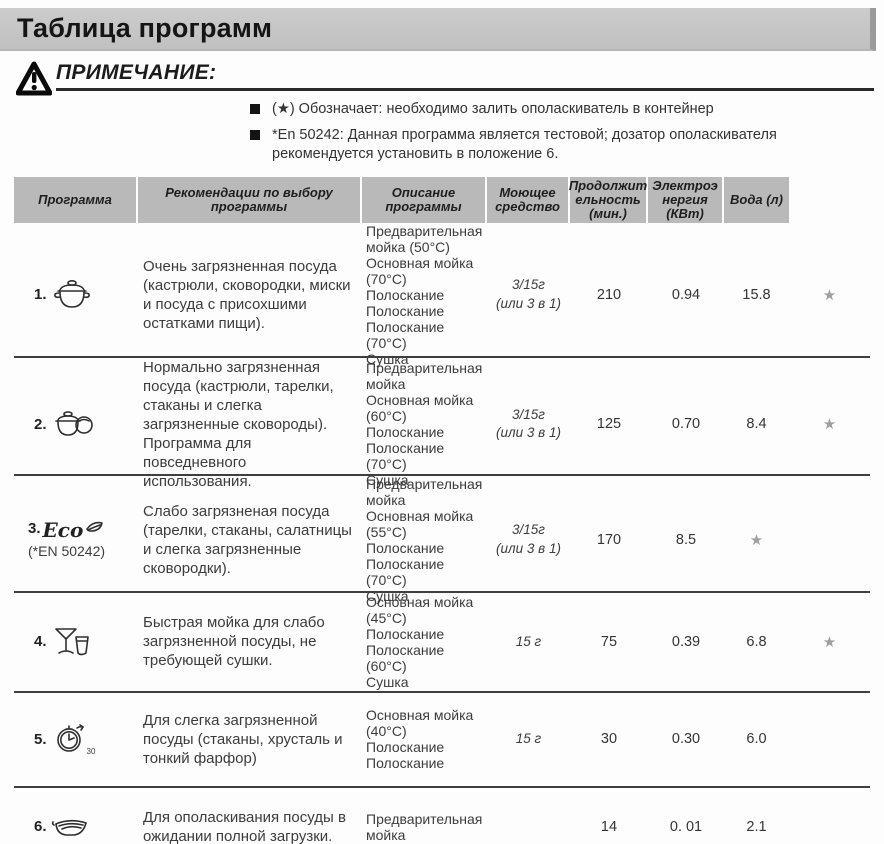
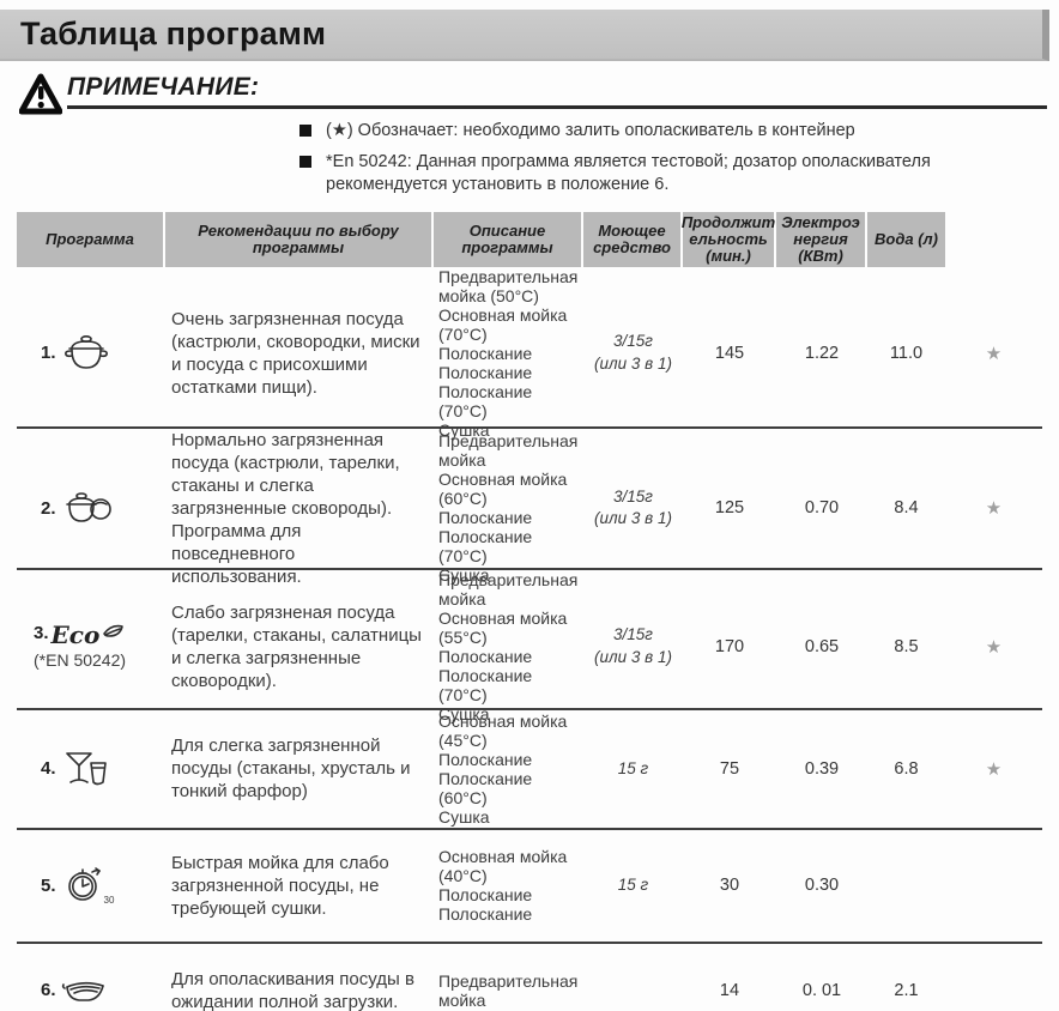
  Таблица программ
  ПРИМЕЧАНИЕ:
  (★) Обозначает: необходимо залить ополаскиватель в контейнер
  *En 50242: Данная программа является тестовой; дозатор ополаскивателя рекомендуется установить в положение 6.
  Программа
  Рекомендации по выбору
  программы
  Описание
  программы
  Моющее
  средство
  Продолжит
  ельность
  (мин.)
  Электроэ
  нергия
  (КВт)
  Вода (л)
  1.
  Очень загрязненная посуда (кастрюли, сковородки, миски и посуда с присохшими остатками пищи).
  Предварительная мойка (50°C)
  Основная мойка (70°C)
  Полоскание
  Полоскание
  Полоскание (70°C)
  Сушка
  3/15г
  (или 3 в 1)
- 210
+ 145
- 0.94
+ 1.22
- 15.8
+ 11.0
  ★
  2.
  Нормально загрязненная посуда (кастрюли, тарелки, стаканы и слегка загрязненные сковороды). Программа для повседневного использования.
  Предварительная мойка
  Основная мойка (60°C)
  Полоскание
  Полоскание (70°C)
  Сушка
  3/15г
  (или 3 в 1)
  125
  0.70
  8.4
  ★
  3.
  Eco
  (*EN 50242)
  Слабо загрязненая посуда (тарелки, стаканы, салатницы и слегка загрязненные сковородки).
  Предварительная мойка
  Основная мойка (55°C)
  Полоскание
  Полоскание (70°C)
  Сушка
  3/15г
  (или 3 в 1)
  170
+ 0.65
  8.5
  ★
  4.
- Быстрая мойка для слабо загрязненной посуды, не требующей сушки.
+ Для слегка загрязненной посуды (стаканы, хрусталь и тонкий фарфор)
  Основная мойка (45°C)
  Полоскание
  Полоскание (60°C)
  Сушка
  15 г
  75
  0.39
  6.8
  ★
  5.
  30
- Для слегка загрязненной посуды (стаканы, хрусталь и тонкий фарфор)
+ Быстрая мойка для слабо загрязненной посуды, не требующей сушки.
  Основная мойка (40°C)
  Полоскание
  Полоскание
  15 г
  30
  0.30
- 6.0
  6.
  Для ополаскивания посуды в ожидании полной загрузки.
  Предварительная мойка
  14
  0. 01
  2.1
